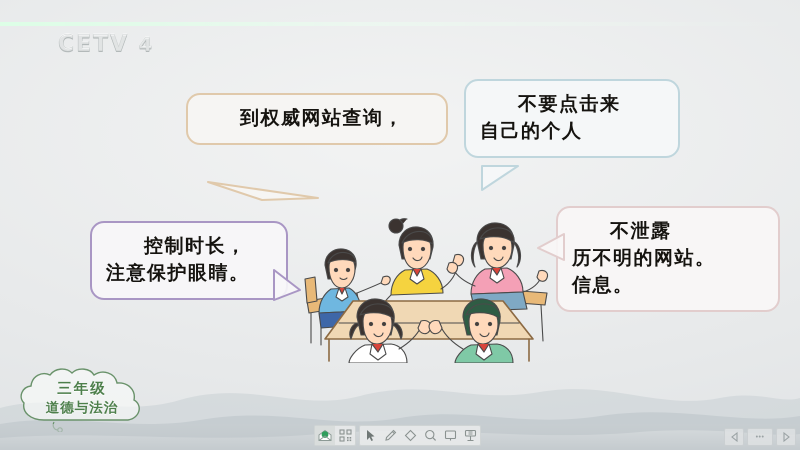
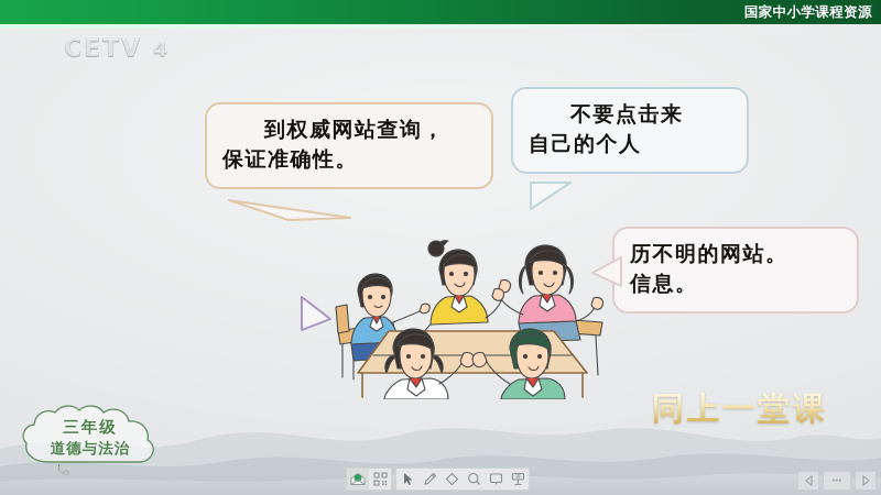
  CETV 4
  到权威网站查询，
+ 保证准确性。
  不要点击来
  自己的个人
- 控制时长，
- 注意保护眼睛。
- 不泄露
  历不明的网站。
  信息。
  三年级
  道德与法治
+ 同上一堂课
+ 国家中小学课程资源
